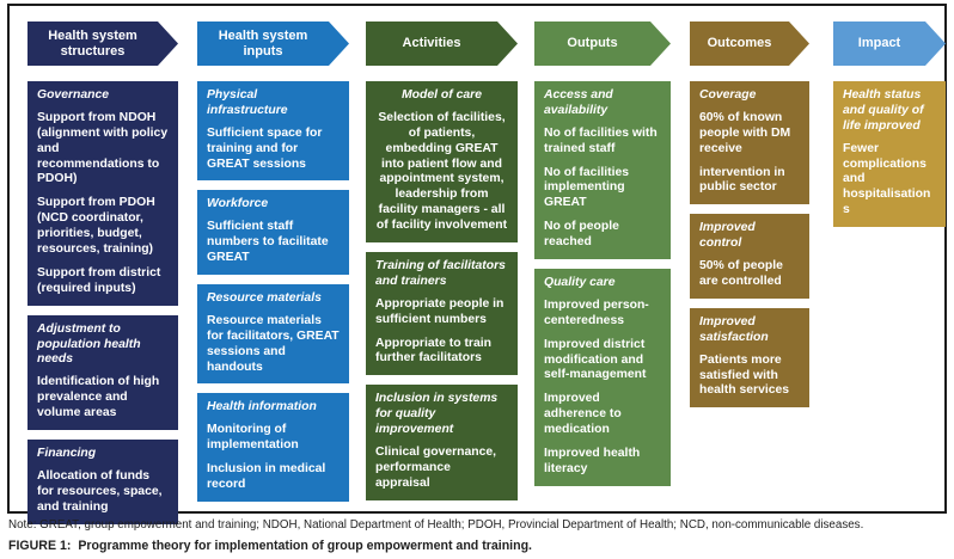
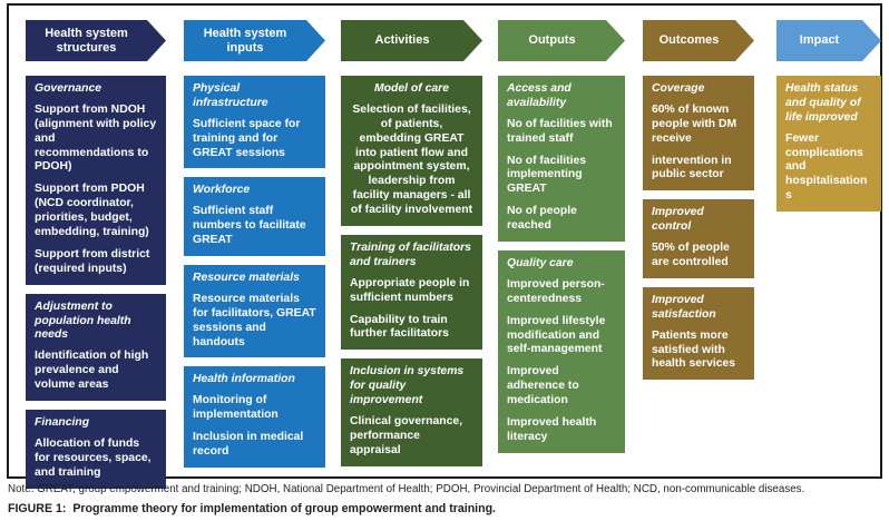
  Health system structures
  Governance
  Support from NDOH (alignment with policy and recommendations to PDOH)
- Support from PDOH (NCD coordinator, priorities, budget, resources, training)
+ Support from PDOH (NCD coordinator, priorities, budget, embedding, training)
  Support from district (required inputs)
  Adjustment to population health needs
  Identification of high prevalence and volume areas
  Financing
  Allocation of funds for resources, space, and training
  Health system inputs
  Physical infrastructure
  Sufficient space for training and for GREAT sessions
  Workforce
  Sufficient staff numbers to facilitate GREAT
  Resource materials
  Resource materials for facilitators, GREAT sessions and handouts
  Health information
  Monitoring of implementation
  Inclusion in medical record
  Activities
  Model of care
  Selection of facilities, of patients, embedding GREAT into patient flow and appointment system, leadership from facility managers - all of facility involvement
  Training of facilitators and trainers
  Appropriate people in sufficient numbers
- Appropriate to train further facilitators
+ Capability to train further facilitators
  Inclusion in systems for quality improvement
  Clinical governance, performance appraisal
  Outputs
  Access and availability
  No of facilities with trained staff
  No of facilities implementing GREAT
  No of people reached
  Quality care
  Improved person-centeredness
- Improved district modification and self-management
+ Improved lifestyle modification and self-management
  Improved adherence to medication
  Improved health literacy
  Outcomes
  Coverage
  60% of known people with DM receive
  intervention in public sector
  Improved control
  50% of people are controlled
  Improved satisfaction
  Patients more satisfied with health services
  Impact
  Health status and quality of life improved
  Fewer complications and hospitalisations
  Note: GREAT, group empowerment and training; NDOH, National Department of Health; PDOH, Provincial Department of Health; NCD, non-communicable diseases.
  FIGURE 1: Programme theory for implementation of group empowerment and training.
